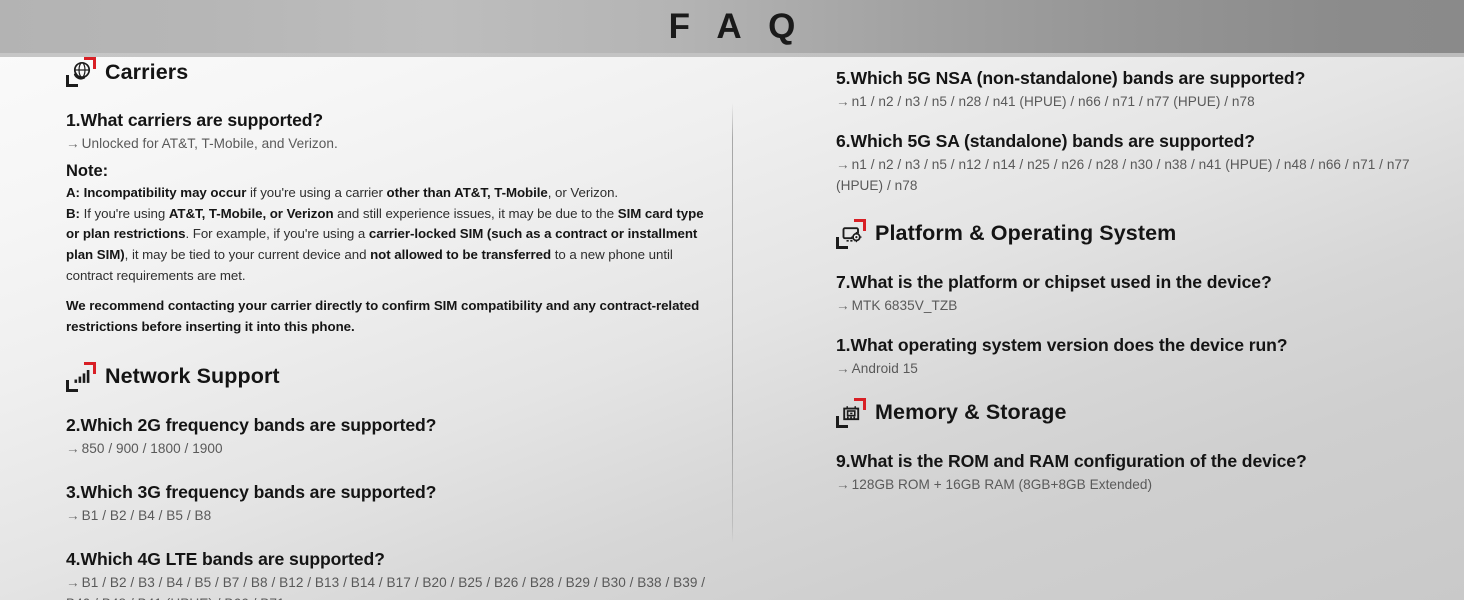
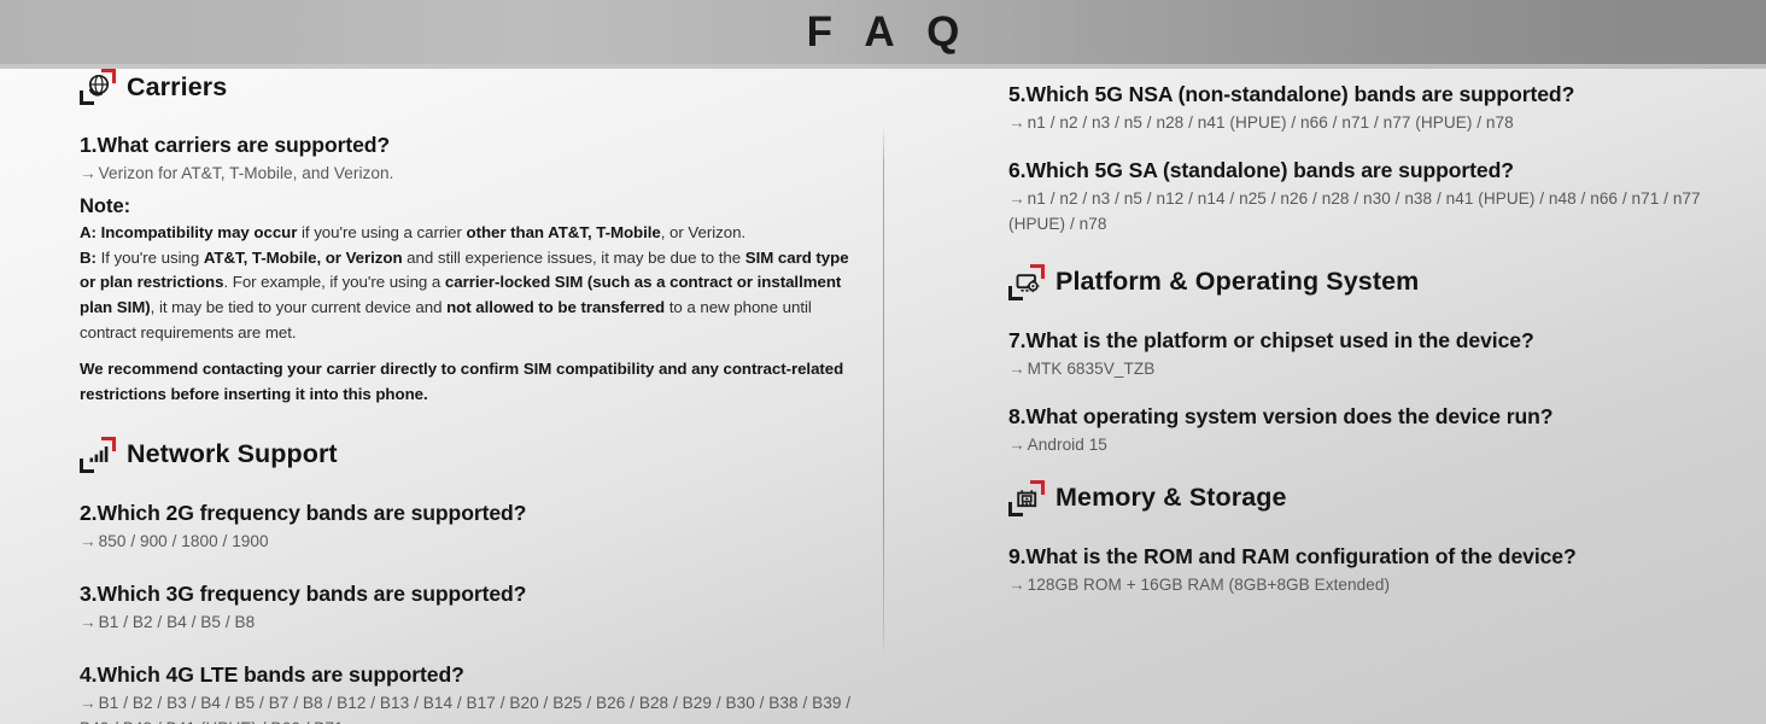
  F A Q
  Carriers
  1.What carriers are supported?
- → Unlocked for AT&T, T-Mobile, and Verizon.
+ → Verizon for AT&T, T-Mobile, and Verizon.
  Note:
  A: Incompatibility may occur if you're using a carrier other than AT&T, T-Mobile, or Verizon.
  B: If you're using AT&T, T-Mobile, or Verizon and still experience issues, it may be due to the SIM card type or plan restrictions. For example, if you're using a carrier-locked SIM (such as a contract or installment plan SIM), it may be tied to your current device and not allowed to be transferred to a new phone until contract requirements are met.
  We recommend contacting your carrier directly to confirm SIM compatibility and any contract-related restrictions before inserting it into this phone.
  Network Support
  2.Which 2G frequency bands are supported?
  → 850 / 900 / 1800 / 1900
  3.Which 3G frequency bands are supported?
  → B1 / B2 / B4 / B5 / B8
  4.Which 4G LTE bands are supported?
  → B1 / B2 / B3 / B4 / B5 / B7 / B8 / B12 / B13 / B14 / B17 / B20 / B25 / B26 / B28 / B29 / B30 / B38 / B39 /
  5.Which 5G NSA (non-standalone) bands are supported?
  → n1 / n2 / n3 / n5 / n28 / n41 (HPUE) / n66 / n71 / n77 (HPUE) / n78
  6.Which 5G SA (standalone) bands are supported?
  → n1 / n2 / n3 / n5 / n12 / n14 / n25 / n26 / n28 / n30 / n38 / n41 (HPUE) / n48 / n66 / n71 / n77 (HPUE) / n78
  Platform & Operating System
  7.What is the platform or chipset used in the device?
  → MTK 6835V_TZB
- 1.What operating system version does the device run?
+ 8.What operating system version does the device run?
  → Android 15
  Memory & Storage
  9.What is the ROM and RAM configuration of the device?
  → 128GB ROM + 16GB RAM (8GB+8GB Extended)
